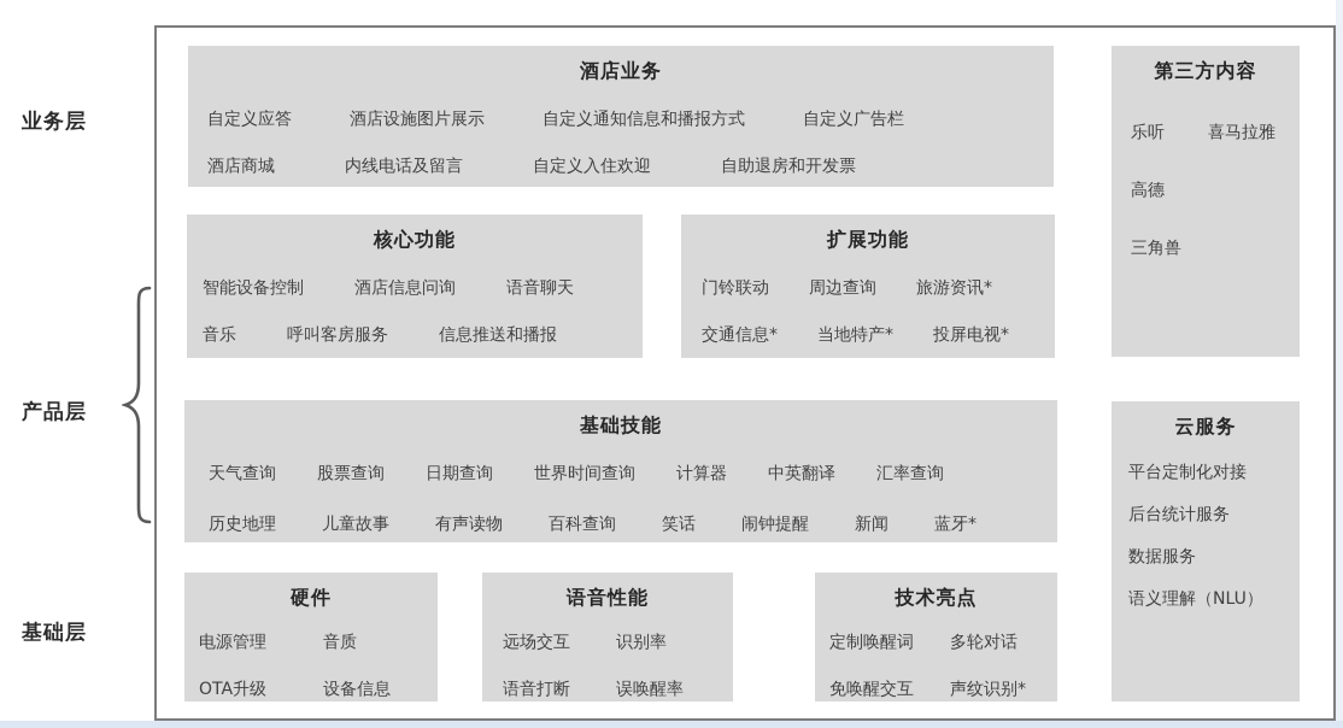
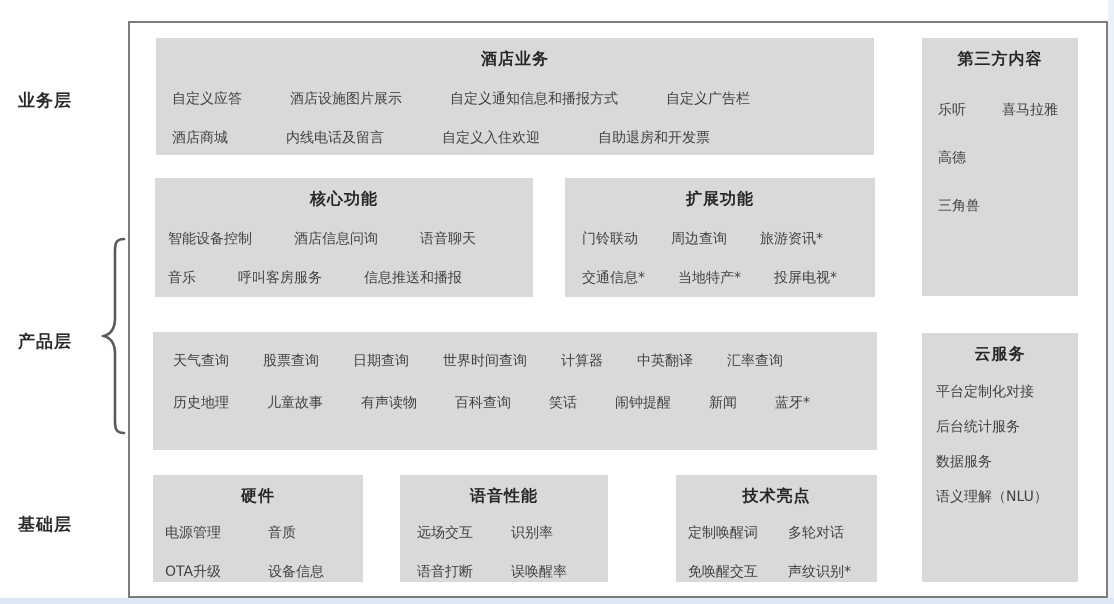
  业务层
  产品层
  基础层
  酒店业务
  自定义应答
  酒店设施图片展示
  自定义通知信息和播报方式
  自定义广告栏
  酒店商城
  内线电话及留言
  自定义入住欢迎
  自助退房和开发票
  第三方内容
  乐听
  喜马拉雅
  高德
  三角兽
  核心功能
  智能设备控制
  酒店信息问询
  语音聊天
  音乐
  呼叫客房服务
  信息推送和播报
  扩展功能
  门铃联动
  周边查询
  旅游资讯*
  交通信息*
  当地特产*
  投屏电视*
- 基础技能
  天气查询
  股票查询
  日期查询
  世界时间查询
  计算器
  中英翻译
  汇率查询
  历史地理
  儿童故事
  有声读物
  百科查询
  笑话
  闹钟提醒
  新闻
  蓝牙*
  云服务
  平台定制化对接
  后台统计服务
  数据服务
  语义理解（NLU）
  硬件
  电源管理
  音质
  OTA升级
  设备信息
  语音性能
  远场交互
  识别率
  语音打断
  误唤醒率
  技术亮点
  定制唤醒词
  多轮对话
  免唤醒交互
  声纹识别*
